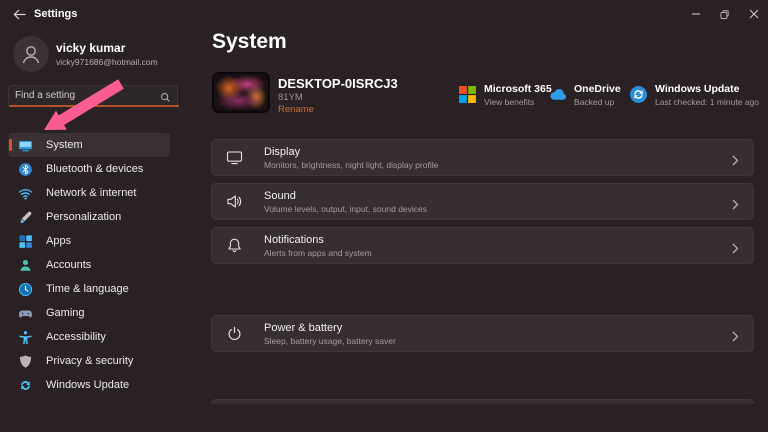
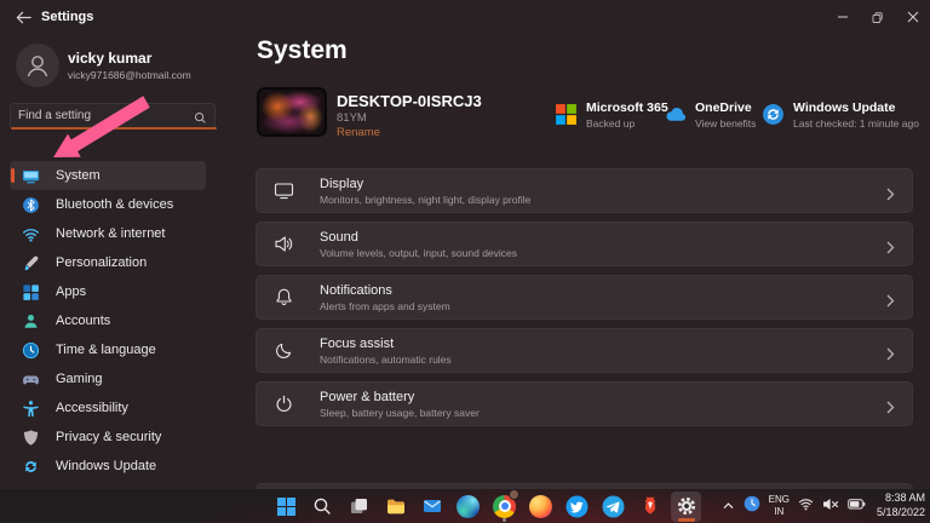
  Settings
  vicky kumar
  vicky971686@hotmail.com
  Find a setting
  System
  Bluetooth & devices
  Network & internet
  Personalization
  Apps
  Accounts
  Time & language
  Gaming
  Accessibility
  Privacy & security
  Windows Update
  System
  DESKTOP-0ISRCJ3
  81YM
  Rename
  Microsoft 365
- View benefits
+ Backed up
  OneDrive
- Backed up
+ View benefits
  Windows Update
  Last checked: 1 minute ago
  Display
  Monitors, brightness, night light, display profile
  Sound
  Volume levels, output, input, sound devices
  Notifications
  Alerts from apps and system
+ Focus assist
+ Notifications, automatic rules
  Power & battery
  Sleep, battery usage, battery saver
+ ENG
+ IN
+ 8:38 AM
+ 5/18/2022
